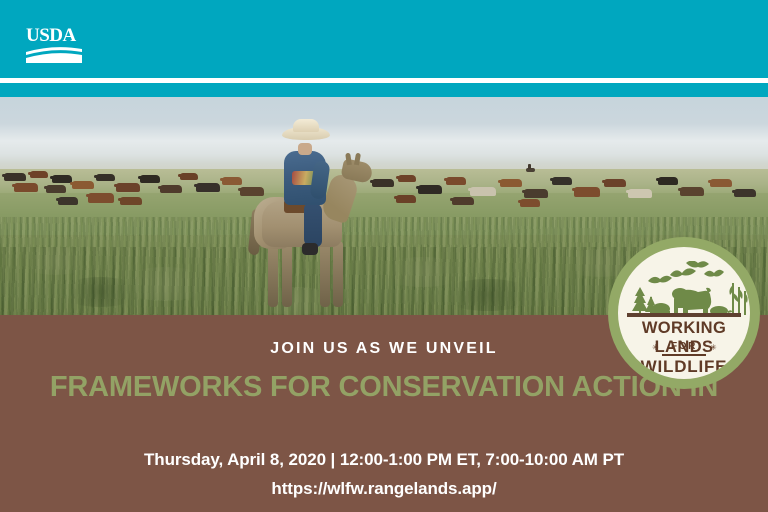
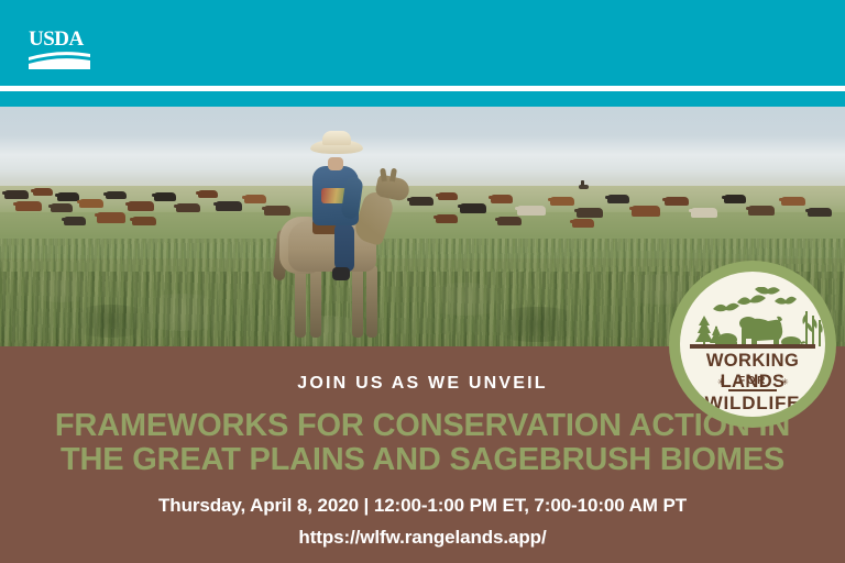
  USDA
  JOIN US AS WE UNVEIL
  FRAMEWORKS FOR CONSERVATION ACTION
+ THE GREAT PLAINS AND SAGEBRUSH BIOMES
  Thursday, April 8, 2020 | 12:00-1:00 PM ET, 7:00-10:00 AM PT
  https://wlfw.rangelands.app/
  WORKING LANDS
  ✳
  FOR
  ✳
  WILDLIFE
